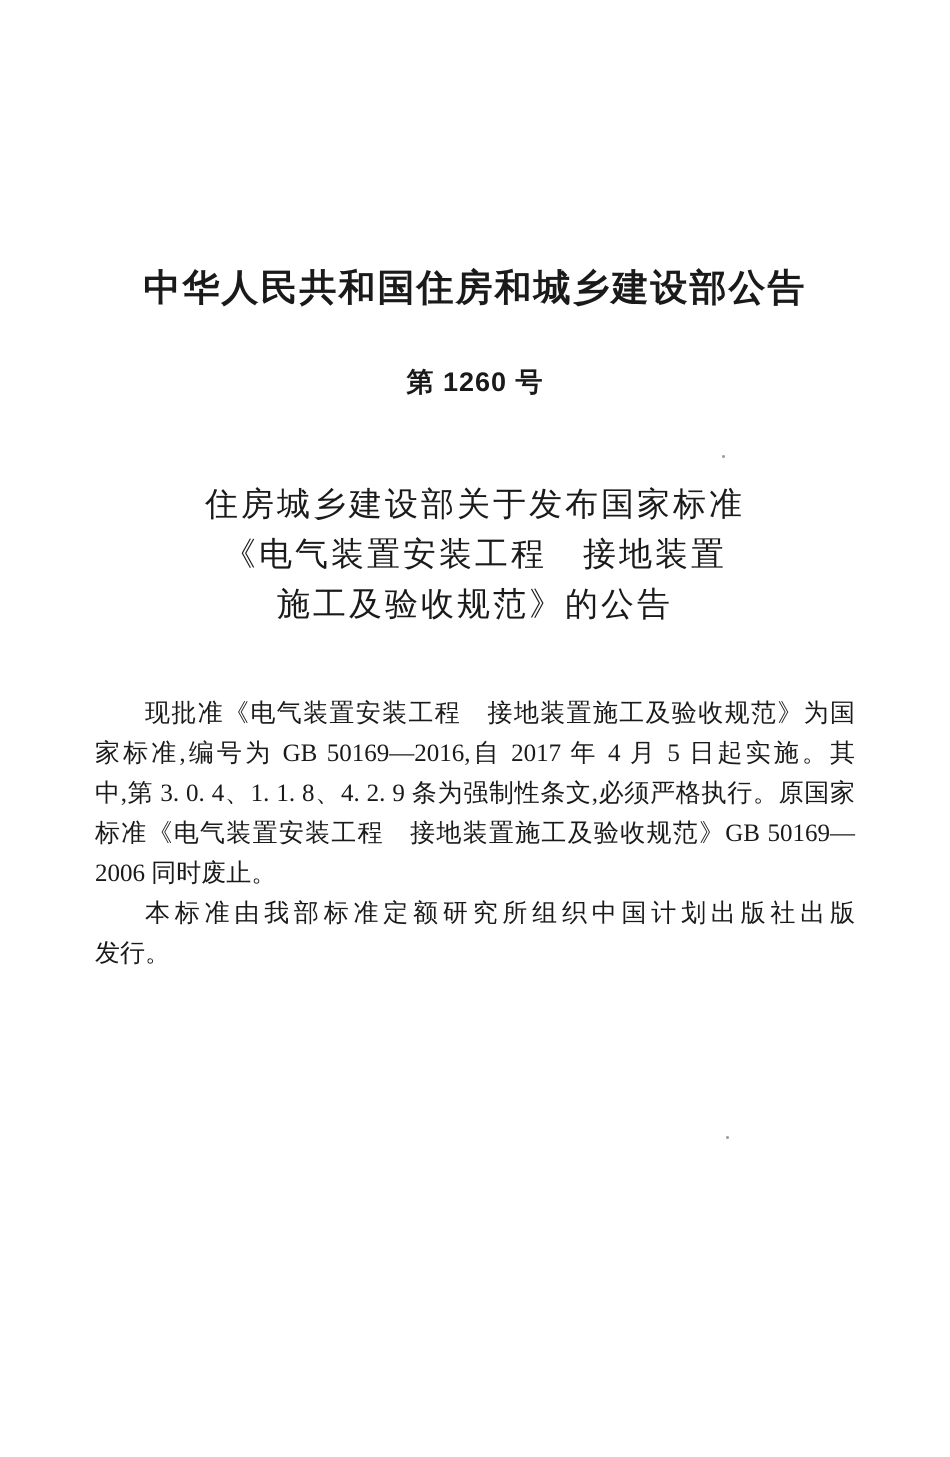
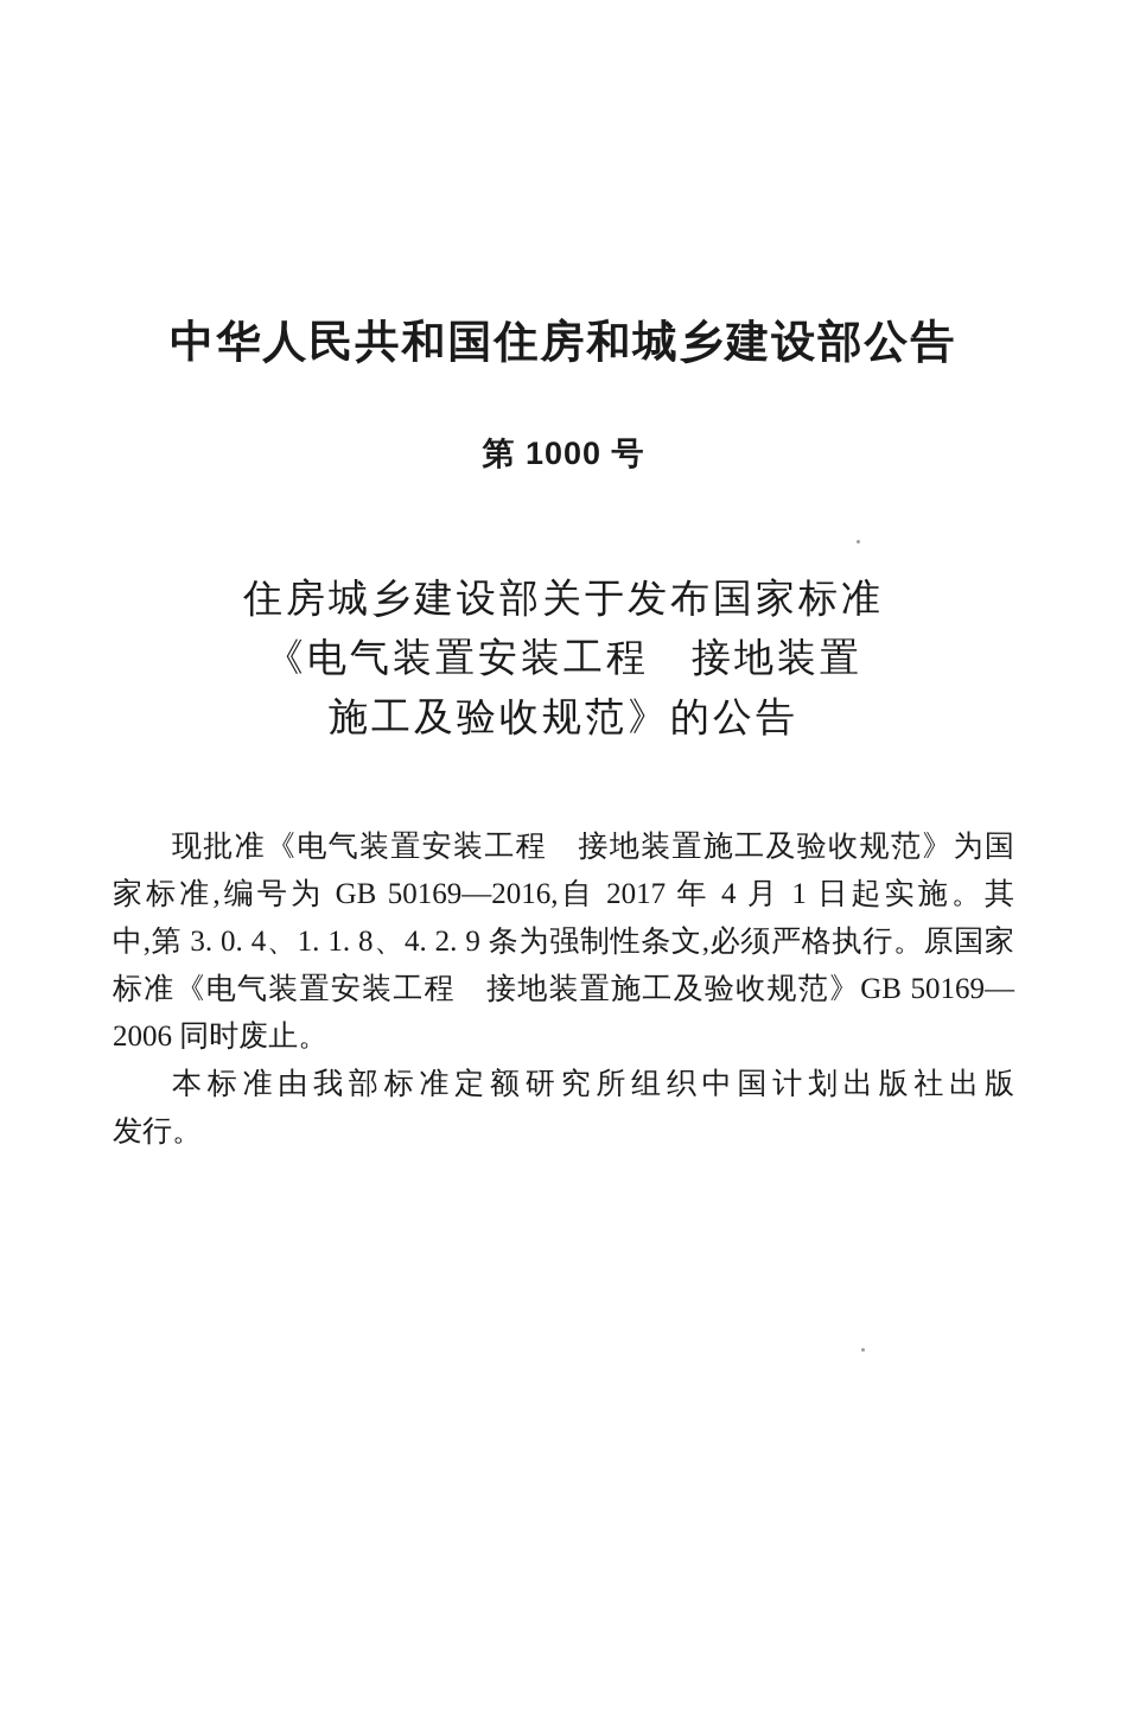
  中华人民共和国住房和城乡建设部公告
- 第 1260 号
+ 第 1000 号
  住房城乡建设部关于发布国家标准
  《电气装置安装工程 接地装置
  施工及验收规范》的公告
  现批准《电气装置安装工程 接地装置施工及验收规范》为国
- 家标准,编号为 GB 50169—2016,自 2017 年 4 月 5 日起实施。其
+ 家标准,编号为 GB 50169—2016,自 2017 年 4 月 1 日起实施。其
  中,第 3. 0. 4、1. 1. 8、4. 2. 9 条为强制性条文,必须严格执行。原国家
  标准《电气装置安装工程 接地装置施工及验收规范》GB 50169—
  2006 同时废止。
  本标准由我部标准定额研究所组织中国计划出版社出版
  发行。
